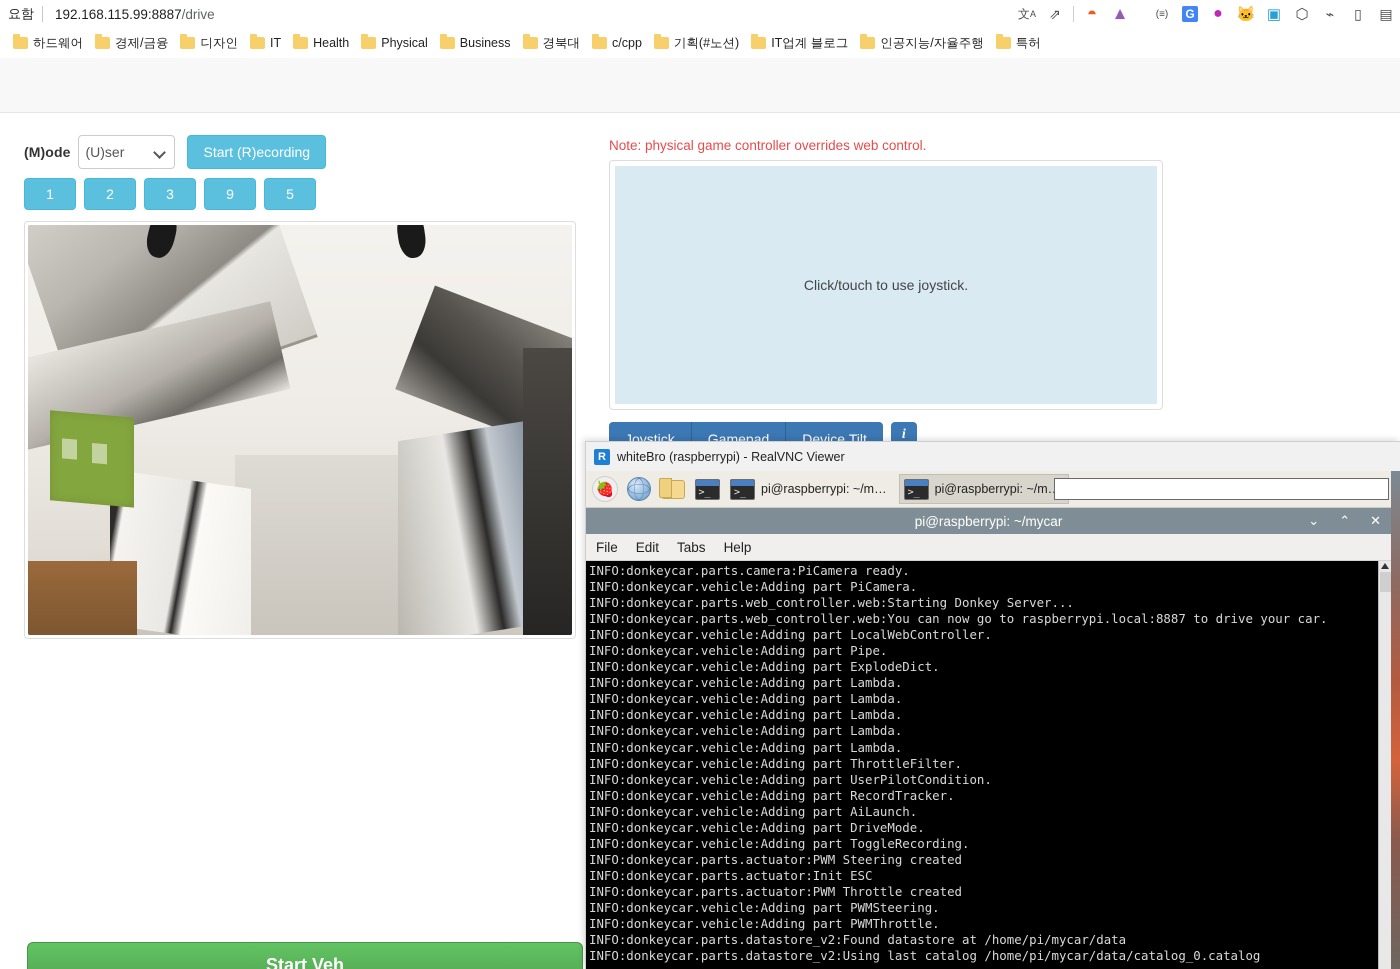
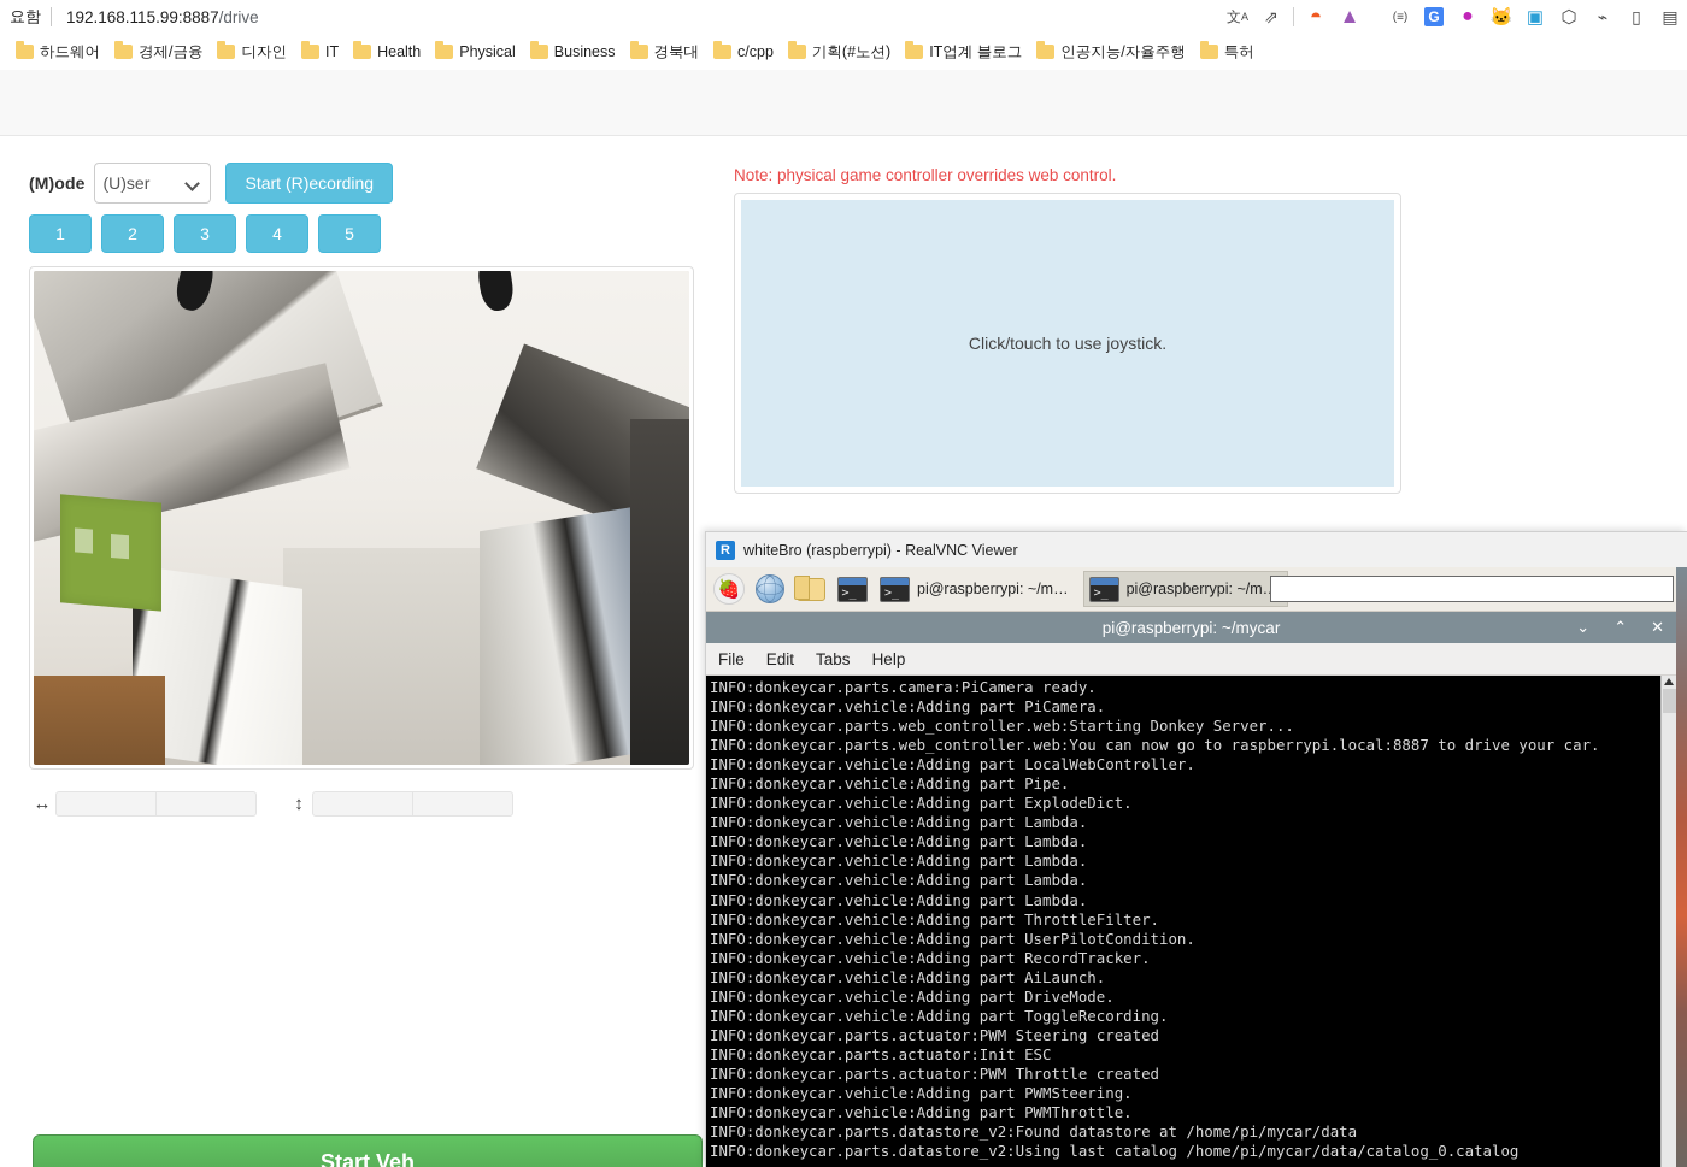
  요함
  192.168.115.99:8887/drive
  文
  A
  ⇗
  ◓
  ▲
  (≡)
  G
  ●
  🐱
  ▣
  ⬡
  ⌁
  ▯
  ▤
  하드웨어
  경제/금융
  디자인
  IT
  Health
  Physical
  Business
  경북대
  c/cpp
  기획(#노션)
  IT업계 블로그
  인공지능/자율주행
  특허
  (M)ode
  (U)ser
  Start (R)ecording
  1
  2
  3
- 9
+ 4
  5
+ ↔
+ ↕
  Note: physical game controller overrides web control.
  Click/touch to use joystick.
- Joystick
- Gamepad
- Device Tilt
- i
  Start Veh
  R
  whiteBro (raspberrypi) - RealVNC Viewer
  🍓
  >_
  >_
  pi@raspberrypi: ~/m…
  >_
  pi@raspberrypi: ~/m
  pi@raspberrypi: ~/mycar
  ⌄
  ⌃
  ✕
  File
  Edit
  Tabs
  Help
  INFO:donkeycar.parts.camera:PiCamera ready.
  INFO:donkeycar.vehicle:Adding part PiCamera.
  INFO:donkeycar.parts.web_controller.web:Starting Donkey Server...
  INFO:donkeycar.parts.web_controller.web:You can now go to raspberrypi.local:8887 to drive your car.
  INFO:donkeycar.vehicle:Adding part LocalWebController.
  INFO:donkeycar.vehicle:Adding part Pipe.
  INFO:donkeycar.vehicle:Adding part ExplodeDict.
  INFO:donkeycar.vehicle:Adding part Lambda.
  INFO:donkeycar.vehicle:Adding part Lambda.
  INFO:donkeycar.vehicle:Adding part Lambda.
  INFO:donkeycar.vehicle:Adding part Lambda.
  INFO:donkeycar.vehicle:Adding part Lambda.
  INFO:donkeycar.vehicle:Adding part ThrottleFilter.
  INFO:donkeycar.vehicle:Adding part UserPilotCondition.
  INFO:donkeycar.vehicle:Adding part RecordTracker.
  INFO:donkeycar.vehicle:Adding part AiLaunch.
  INFO:donkeycar.vehicle:Adding part DriveMode.
  INFO:donkeycar.vehicle:Adding part ToggleRecording.
  INFO:donkeycar.parts.actuator:PWM Steering created
  INFO:donkeycar.parts.actuator:Init ESC
  INFO:donkeycar.parts.actuator:PWM Throttle created
  INFO:donkeycar.vehicle:Adding part PWMSteering.
  INFO:donkeycar.vehicle:Adding part PWMThrottle.
  INFO:donkeycar.parts.datastore_v2:Found datastore at /home/pi/mycar/data
  INFO:donkeycar.parts.datastore_v2:Using last catalog /home/pi/mycar/data/catalog_0.catalog
